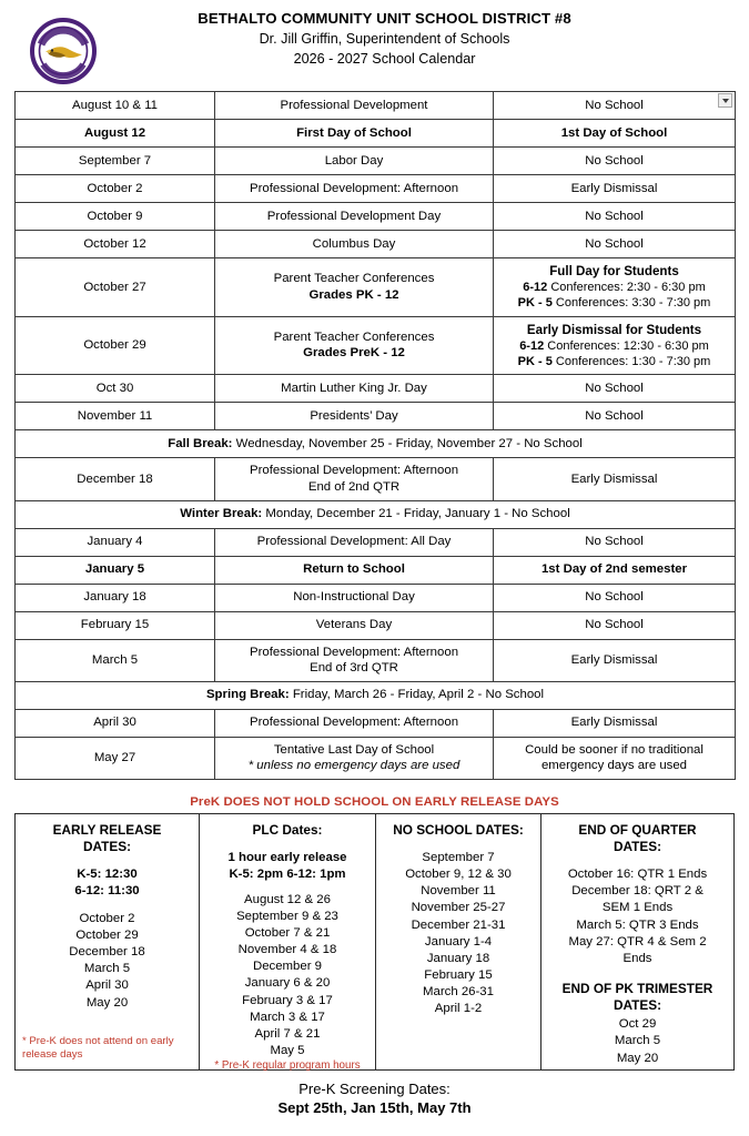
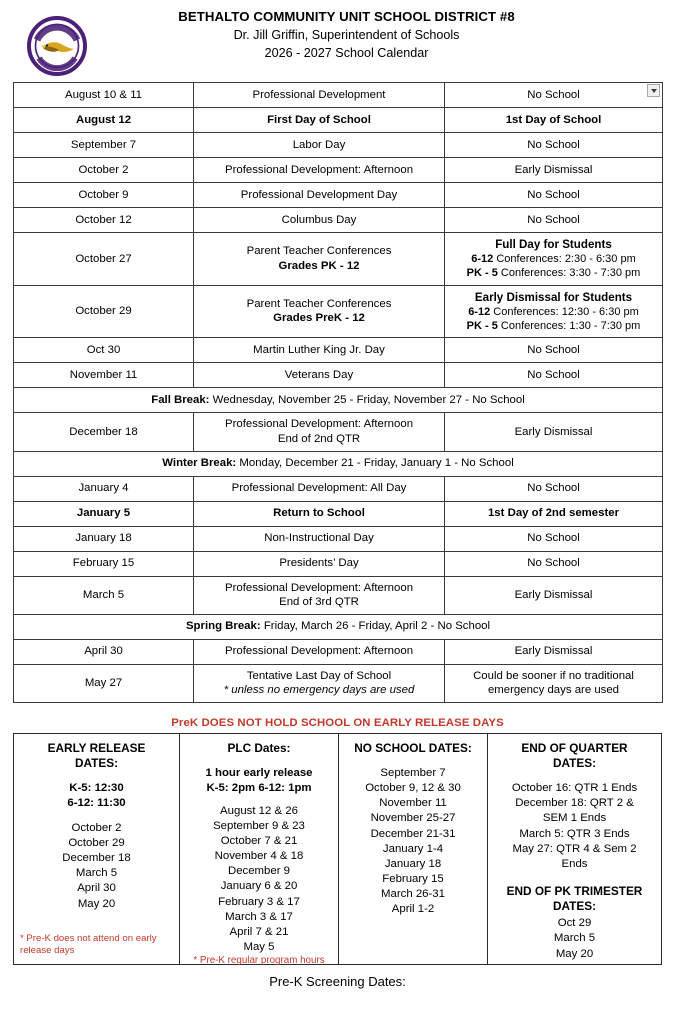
  BETHALTO COMMUNITY UNIT SCHOOL DISTRICT #8
  Dr. Jill Griffin, Superintendent of Schools
  2026 - 2027 School Calendar
  August 10 & 11	Professional Development	No School
  August 12	First Day of School	1st Day of School
  September 7	Labor Day	No School
  October 2	Professional Development: Afternoon	Early Dismissal
  October 9	Professional Development Day	No School
  October 12	Columbus Day	No School
  October 27	Parent Teacher ConferencesGrades PK - 12	Full Day for Students6-12 Conferences: 2:30 - 6:30 pmPK - 5 Conferences: 3:30 - 7:30 pm
  October 29	Parent Teacher ConferencesGrades PreK - 12	Early Dismissal for Students6-12 Conferences: 12:30 - 6:30 pmPK - 5 Conferences: 1:30 - 7:30 pm
  Oct 30	Martin Luther King Jr. Day	No School
- November 11	Presidents’ Day	No School
+ November 11	Veterans Day	No School
  Fall Break: Wednesday, November 25 - Friday, November 27 - No School
  December 18	Professional Development: AfternoonEnd of 2nd QTR	Early Dismissal
  Winter Break: Monday, December 21 - Friday, January 1 - No School
  January 4	Professional Development: All Day	No School
  January 5	Return to School	1st Day of 2nd semester
  January 18	Non-Instructional Day	No School
- February 15	Veterans Day	No School
+ February 15	Presidents’ Day	No School
  March 5	Professional Development: AfternoonEnd of 3rd QTR	Early Dismissal
  Spring Break: Friday, March 26 - Friday, April 2 - No School
  April 30	Professional Development: Afternoon	Early Dismissal
  May 27	Tentative Last Day of School* unless no emergency days are used	Could be sooner if no traditional emergency days are used
  PreK DOES NOT HOLD SCHOOL ON EARLY RELEASE DAYS
  EARLY RELEASE
  DATES:
  K-5: 12:30
  6-12: 11:30
  October 2
  October 29
  December 18
  March 5
  April 30
  May 20
  * Pre-K does not attend on early release days
  PLC Dates:
  1 hour early release
  K-5: 2pm 6-12: 1pm
  August 12 & 26
  September 9 & 23
  October 7 & 21
  November 4 & 18
  December 9
  January 6 & 20
  February 3 & 17
  March 3 & 17
  April 7 & 21
  May 5
  * Pre-K regular program hours
  NO SCHOOL DATES:
  September 7
  October 9, 12 & 30
  November 11
  November 25-27
  December 21-31
  January 1-4
  January 18
  February 15
  March 26-31
  April 1-2
  END OF QUARTER
  DATES:
  October 16: QTR 1 Ends
  December 18: QRT 2 &
  SEM 1 Ends
  March 5: QTR 3 Ends
  May 27: QTR 4 & Sem 2
  Ends
  END OF PK TRIMESTER
  DATES:
  Oct 29
  March 5
  May 20
  Pre-K Screening Dates:
- Sept 25th, Jan 15th, May 7th
